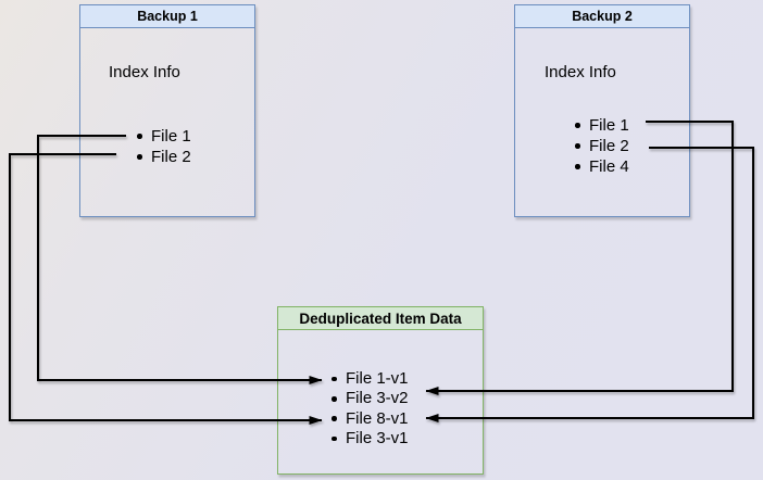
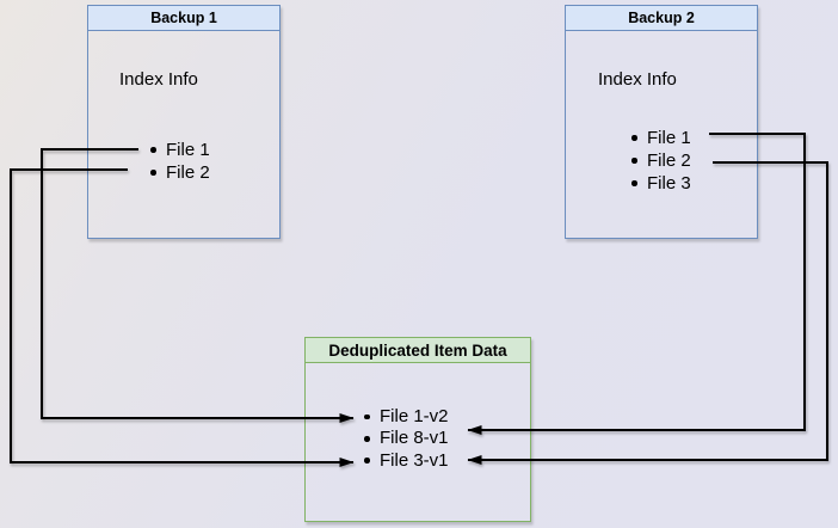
  Backup 1
  Index Info
  File 1
  File 2
  Backup 2
  Index Info
  File 1
  File 2
- File 4
+ File 3
  Deduplicated Item Data
- File 1-v1
- File 3-v2
+ File 1-v2
  File 8-v1
  File 3-v1
